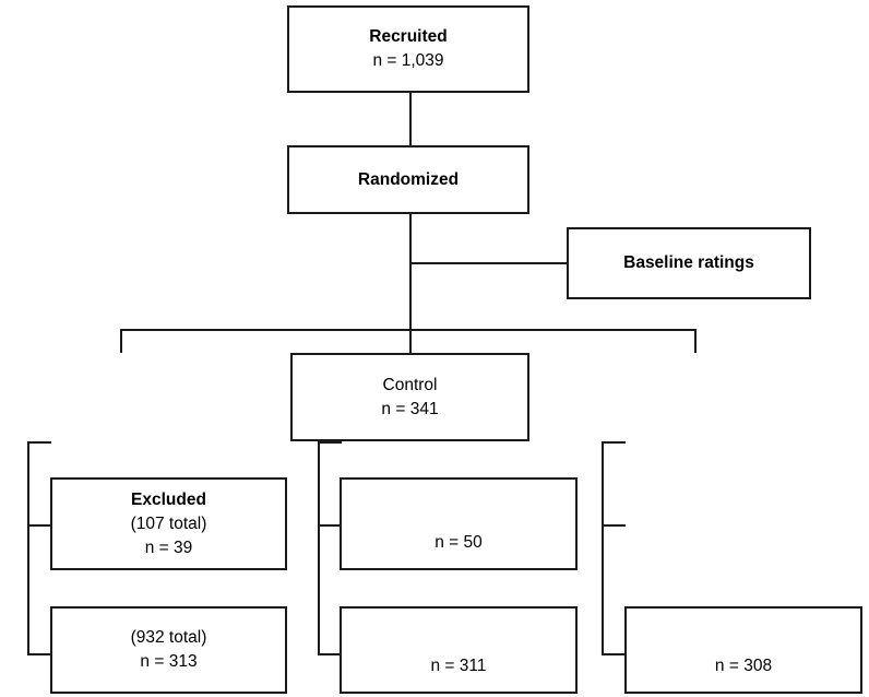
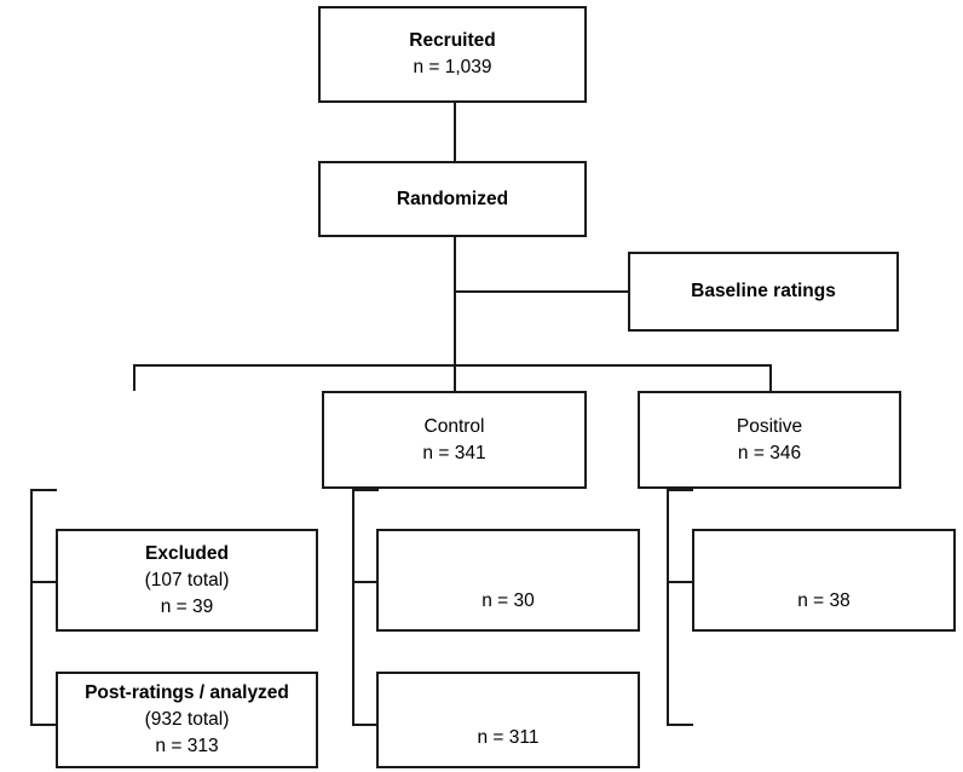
  Recruited
  n = 1,039
  Randomized
  Baseline ratings
  Control
  n = 341
+ Positive
+ n = 346
  Excluded
  (107 total)
  n = 39
- n = 50
+ n = 30
+ n = 38
+ Post-ratings / analyzed
  (932 total)
  n = 313
  n = 311
- n = 308
